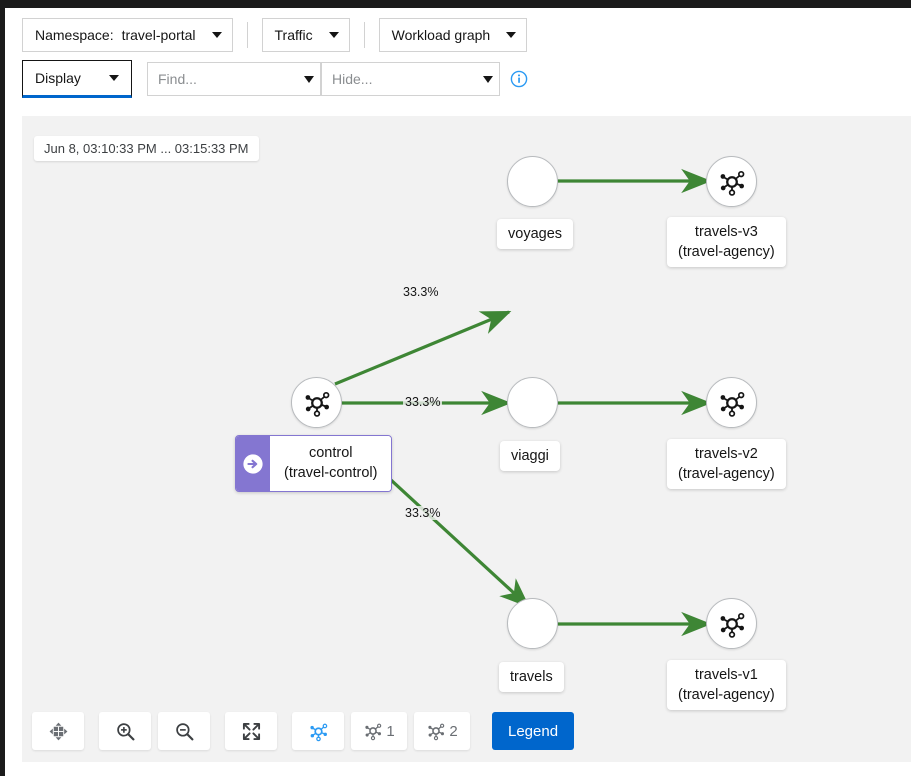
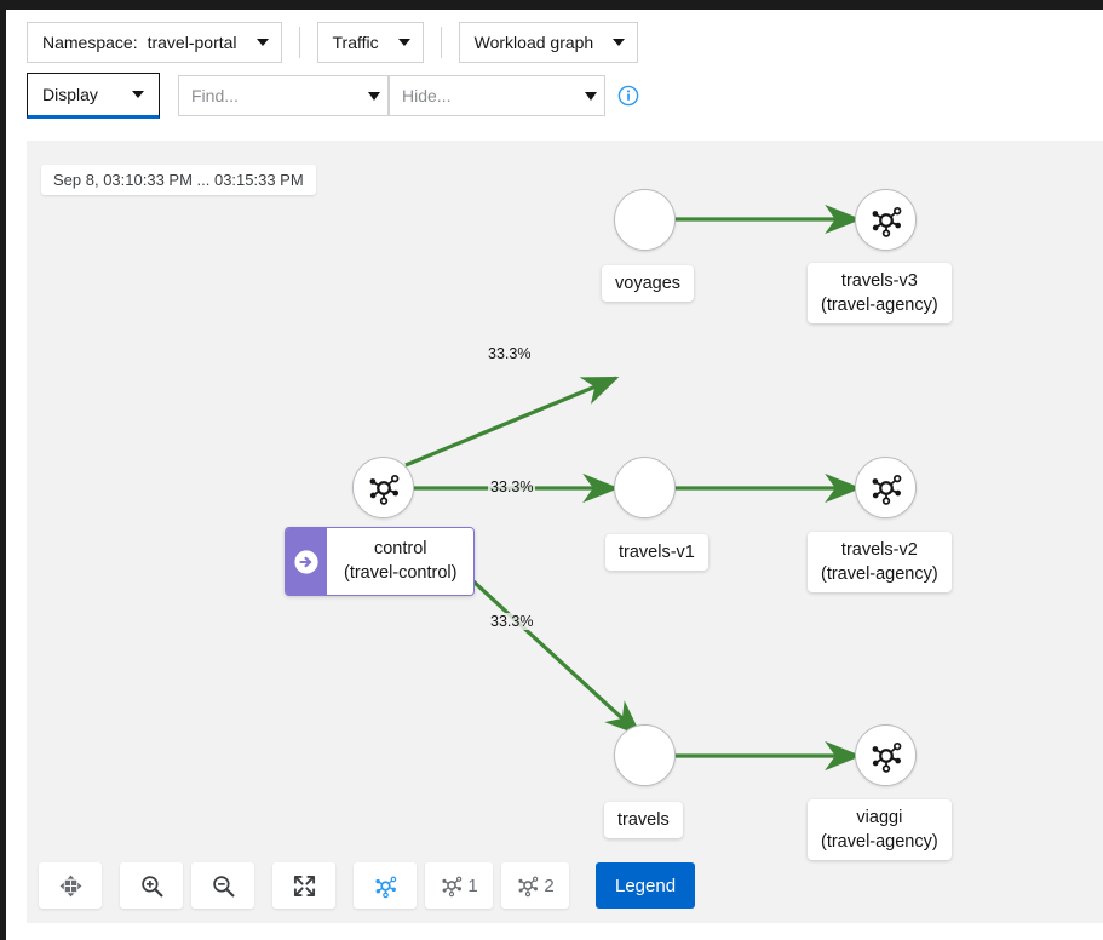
  Namespace:
  travel-portal
  Traffic
  Workload graph
  Display
  Find...
  Hide...
- Jun 8, 03:10:33 PM ... 03:15:33 PM
+ Sep 8, 03:10:33 PM ... 03:15:33 PM
  control
  (travel-control)
  voyages
- viaggi
+ travels-v1
  travels
  travels-v3
  (travel-agency)
  travels-v2
  (travel-agency)
- travels-v1
+ viaggi
  (travel-agency)
  33.3%
  33.3%
  33.3%
  1
  2
  Legend
